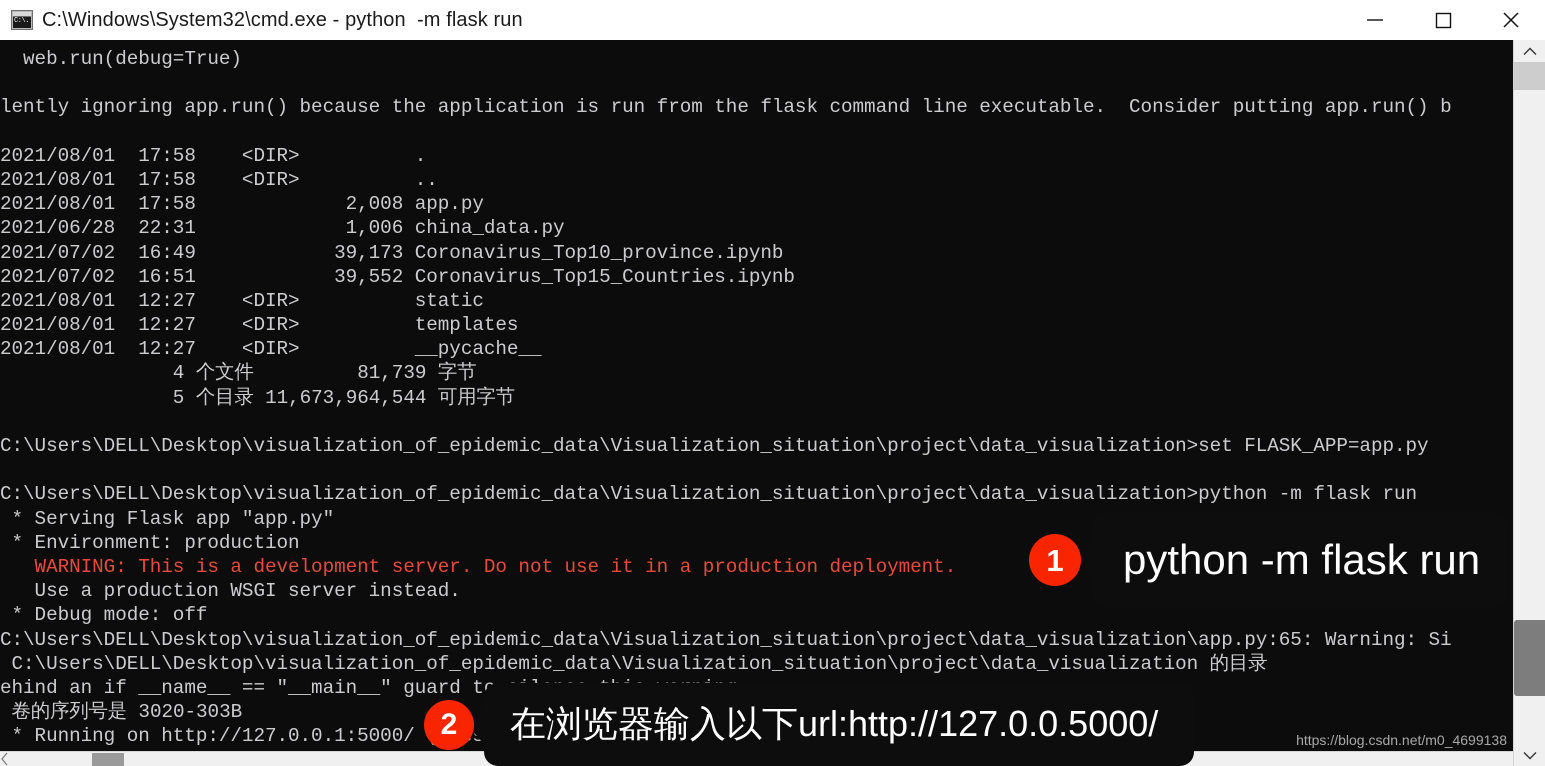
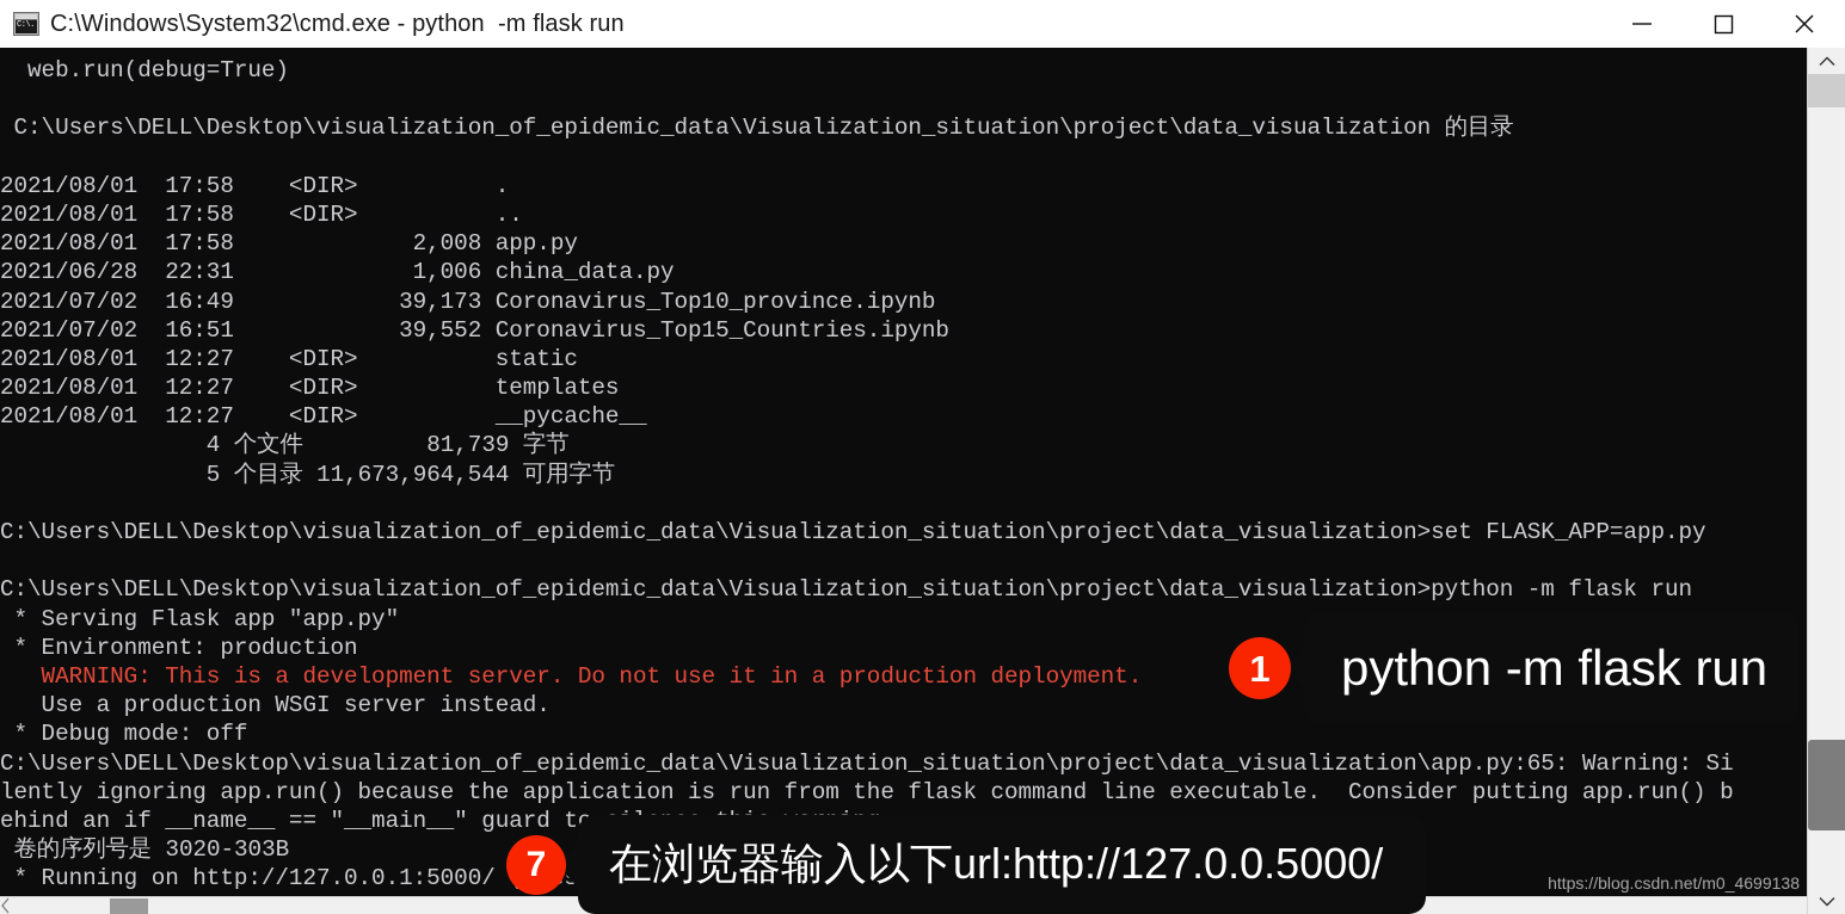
  C:\.
  C:\Windows\System32\cmd.exe - python -m flask run
  web.run(debug=True)
- lently ignoring app.run() because the application is run from the flask command line executable. Consider putting app.run() b
+ C:\Users\DELL\Desktop\visualization_of_epidemic_data\Visualization_situation\project\data_visualization 的目录
  2021/08/01 17:58 <DIR> .
  2021/08/01 17:58 <DIR> ..
  2021/08/01 17:58 2,008 app.py
  2021/06/28 22:31 1,006 china_data.py
  2021/07/02 16:49 39,173 Coronavirus_Top10_province.ipynb
  2021/07/02 16:51 39,552 Coronavirus_Top15_Countries.ipynb
  2021/08/01 12:27 <DIR> static
  2021/08/01 12:27 <DIR> templates
  2021/08/01 12:27 <DIR> __pycache__
  4 个文件 81,739 字节
  5 个目录 11,673,964,544 可用字节
  C:\Users\DELL\Desktop\visualization_of_epidemic_data\Visualization_situation\project\data_visualization>set FLASK_APP=app.py
  C:\Users\DELL\Desktop\visualization_of_epidemic_data\Visualization_situation\project\data_visualization>python -m flask run
  * Serving Flask app "app.py"
  * Environment: production
  WARNING: This is a development server. Do not use it in a production deployment.
  Use a production WSGI server instead.
  * Debug mode: off
  C:\Users\DELL\Desktop\visualization_of_epidemic_data\Visualization_situation\project\data_visualization\app.py:65: Warning: Si
- C:\Users\DELL\Desktop\visualization_of_epidemic_data\Visualization_situation\project\data_visualization 的目录
+ lently ignoring app.run() because the application is run from the flask command line executable. Consider putting app.run() b
  卷的序列号是 3020-303B
  1
  python -m flask run
- 2
+ 7
  在浏览器输入以下url:http://127.0.0.5000/
  https://blog.csdn.net/m0_4699138
